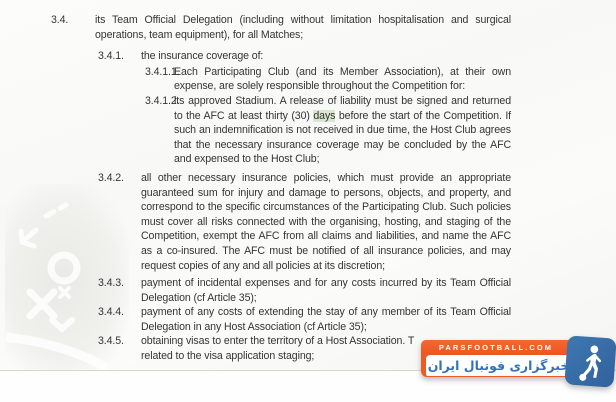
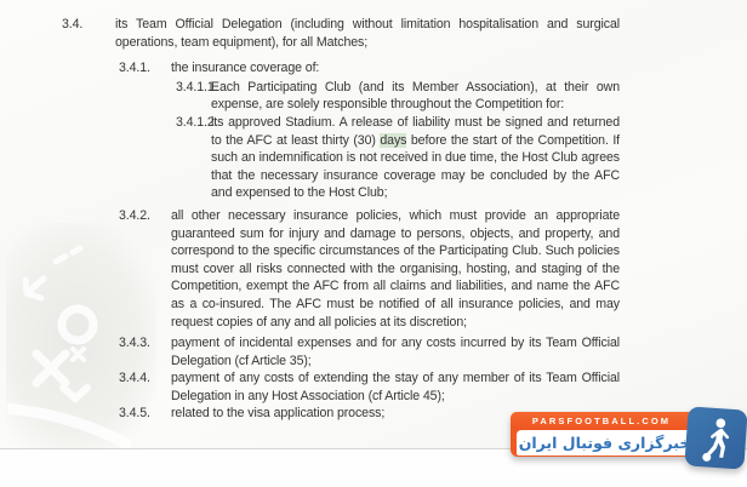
  3.4.
  its Team Official Delegation (including without limitation hospitalisation and surgical operations, team equipment), for all Matches;
  3.4.1.
  the insurance coverage of:
  3.4.1.1.
  Each Participating Club (and its Member Association), at their own expense, are solely responsible throughout the Competition for:
  3.4.1.2.
  its approved Stadium. A release of liability must be signed and returned to the AFC at least thirty (30) days before the start of the Competition. If such an indemnification is not received in due time, the Host Club agrees that the necessary insurance coverage may be concluded by the AFC and expensed to the Host Club;
  3.4.2.
  all other necessary insurance policies, which must provide an appropriate guaranteed sum for injury and damage to persons, objects, and property, and correspond to the specific circumstances of the Participating Club. Such policies must cover all risks connected with the organising, hosting, and staging of the Competition, exempt the AFC from all claims and liabilities, and name the AFC as a co-insured. The AFC must be notified of all insurance policies, and may request copies of any and all policies at its discretion;
  3.4.3.
  payment of incidental expenses and for any costs incurred by its Team Official Delegation (cf Article 35);
  3.4.4.
- payment of any costs of extending the stay of any member of its Team Official Delegation in any Host Association (cf Article 35);
+ payment of any costs of extending the stay of any member of its Team Official Delegation in any Host Association (cf Article 45);
  3.4.5.
- obtaining visas to enter the territory of a Host Association. T
- related to the visa application staging;
+ related to the visa application process;
  برگزاری فوتبال ایران
  PARSFOOTBALL.COM
